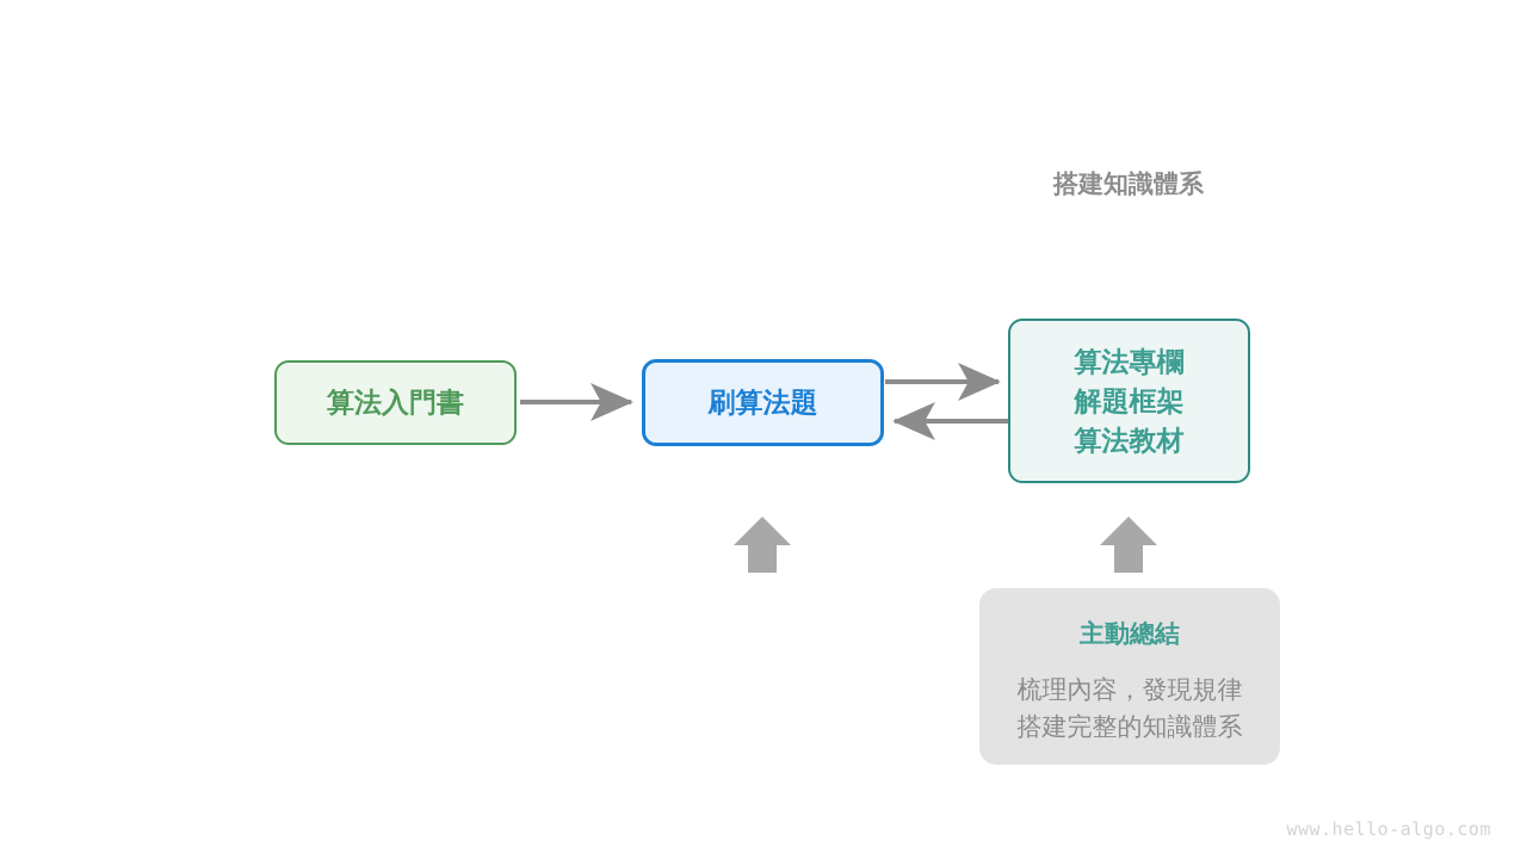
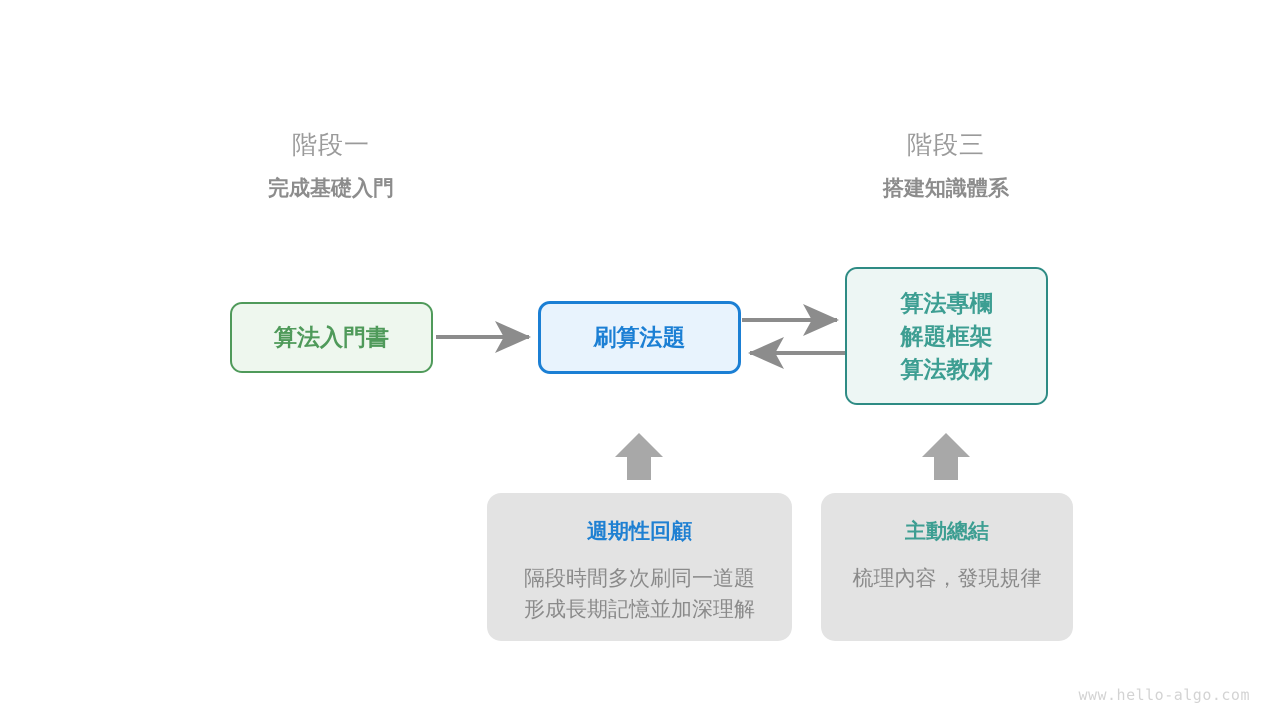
+ 階段一
+ 完成基礎入門
+ 階段三
  搭建知識體系
  算法入門書
  刷算法題
  算法專欄
  解題框架
  算法教材
+ 週期性回顧
+ 隔段時間多次刷同一道題
+ 形成長期記憶並加深理解
  主動總結
  梳理內容，發現規律
- 搭建完整的知識體系
  www.hello-algo.com
